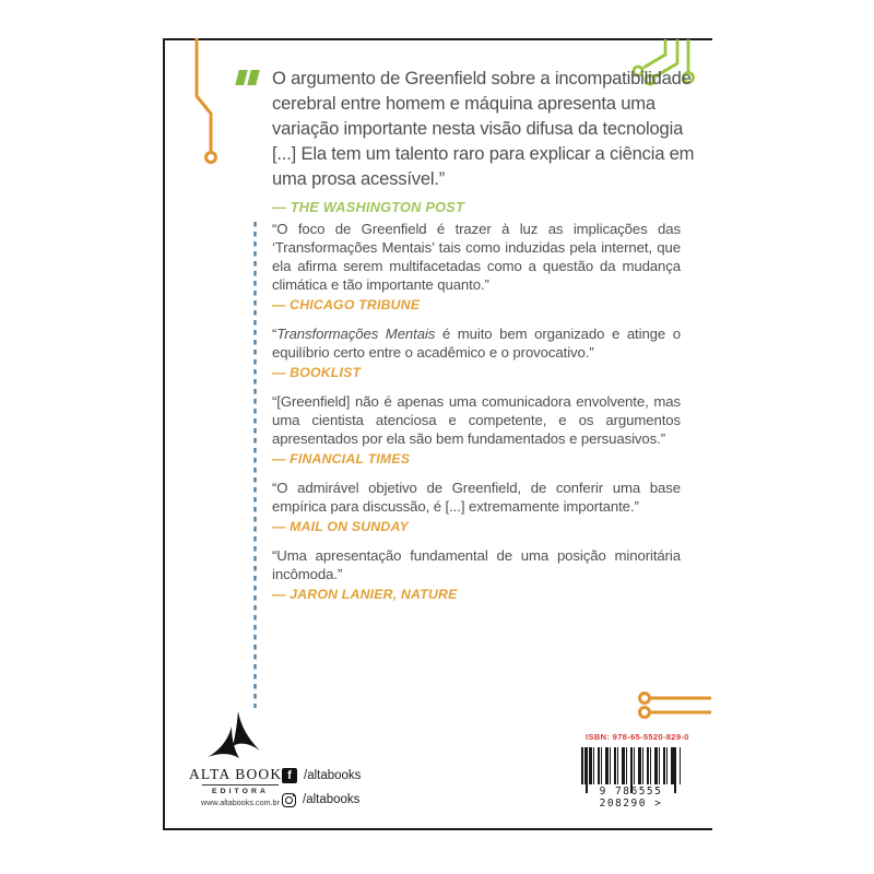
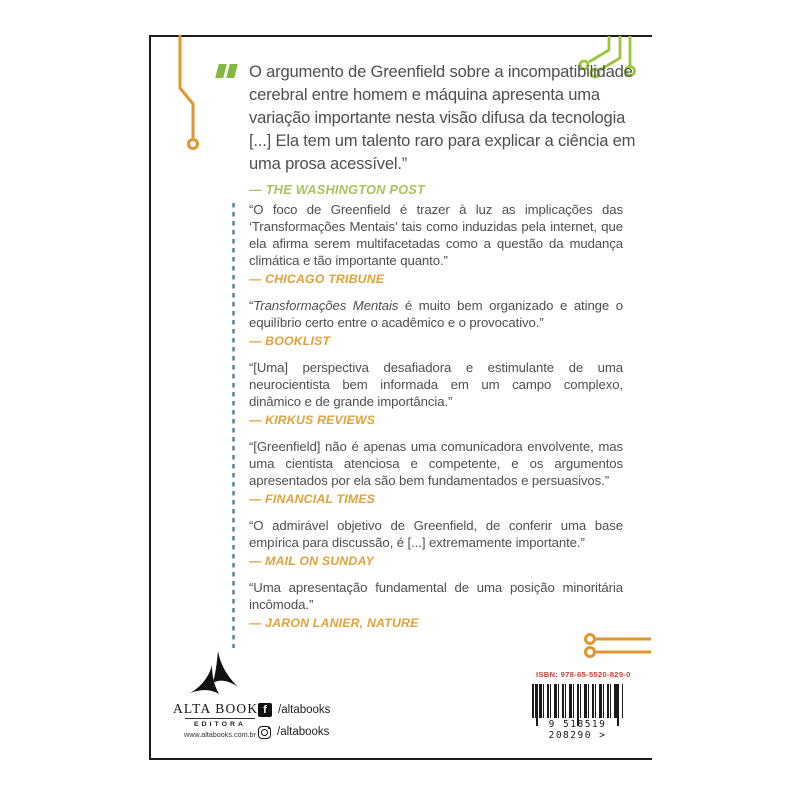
  O argumento de Greenfield sobre a incompatibilidade cerebral entre homem e máquina apresenta uma variação importante nesta visão difusa da tecnologia [...] Ela tem um talento raro para explicar a ciência em uma prosa acessível.”
  — THE WASHINGTON POST
  “O foco de Greenfield é trazer à luz as implicações das ‘Transformações Mentais’ tais como induzidas pela internet, que ela afirma serem multifacetadas como a questão da mudança climática e tão importante quanto.”
  — CHICAGO TRIBUNE
  “Transformações Mentais é muito bem organizado e atinge o equilíbrio certo entre o acadêmico e o provocativo.”
  — BOOKLIST
+ “[Uma] perspectiva desafiadora e estimulante de uma neurocientista bem informada em um campo complexo, dinâmico e de grande importância.”
+ — KIRKUS REVIEWS
  “[Greenfield] não é apenas uma comunicadora envolvente, mas uma cientista atenciosa e competente, e os argumentos apresentados por ela são bem fundamentados e persuasivos.”
  — FINANCIAL TIMES
  “O admirável objetivo de Greenfield, de conferir uma base empírica para discussão, é [...] extremamente importante.”
  — MAIL ON SUNDAY
  “Uma apresentação fundamental de uma posição minoritária incômoda.”
  — JARON LANIER, NATURE
  ALTA BOOK
  www.altabooks.com.br
  f
  /altabooks
  /altabooks
  ISBN: 978-65-5520-829-0
- 9 786555 208290 >
+ 9 518519 208290 >
